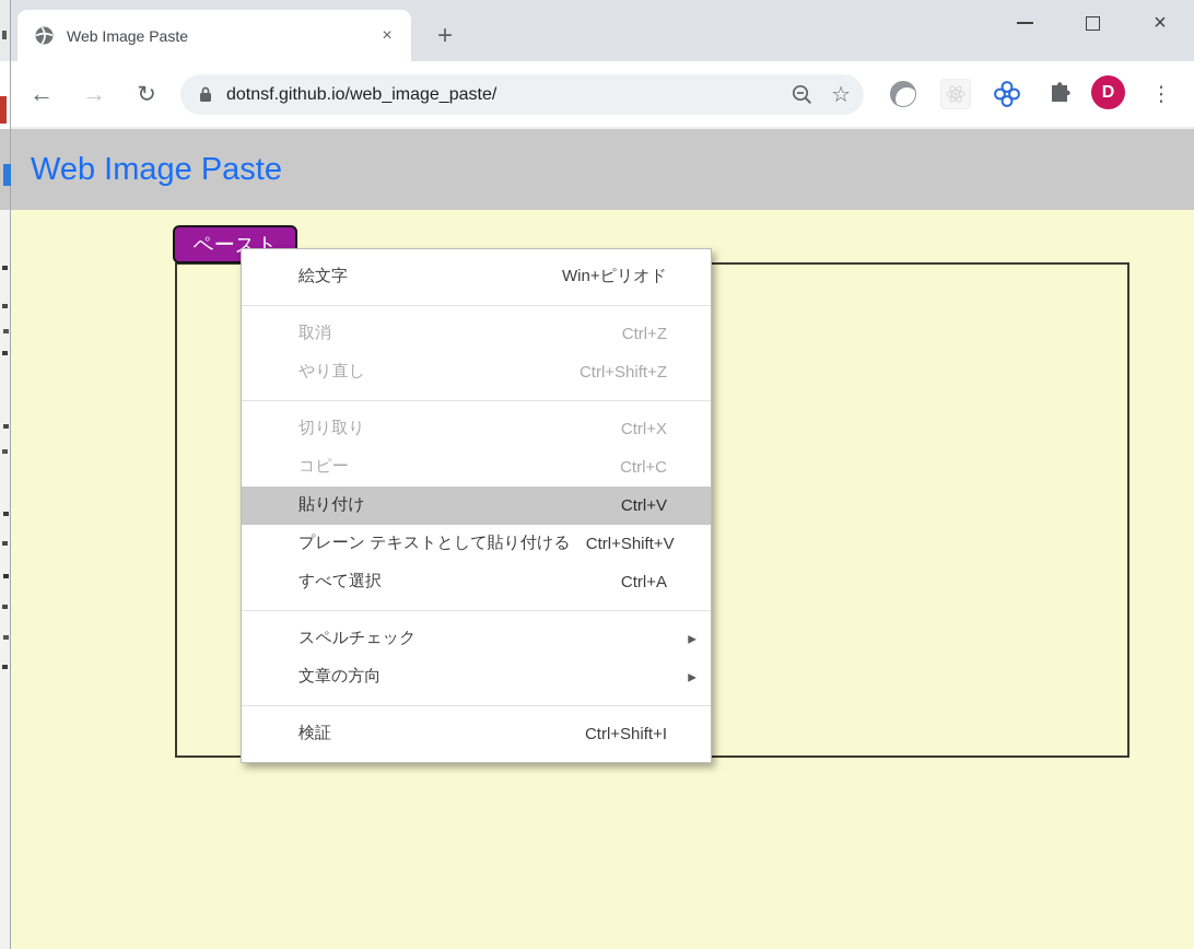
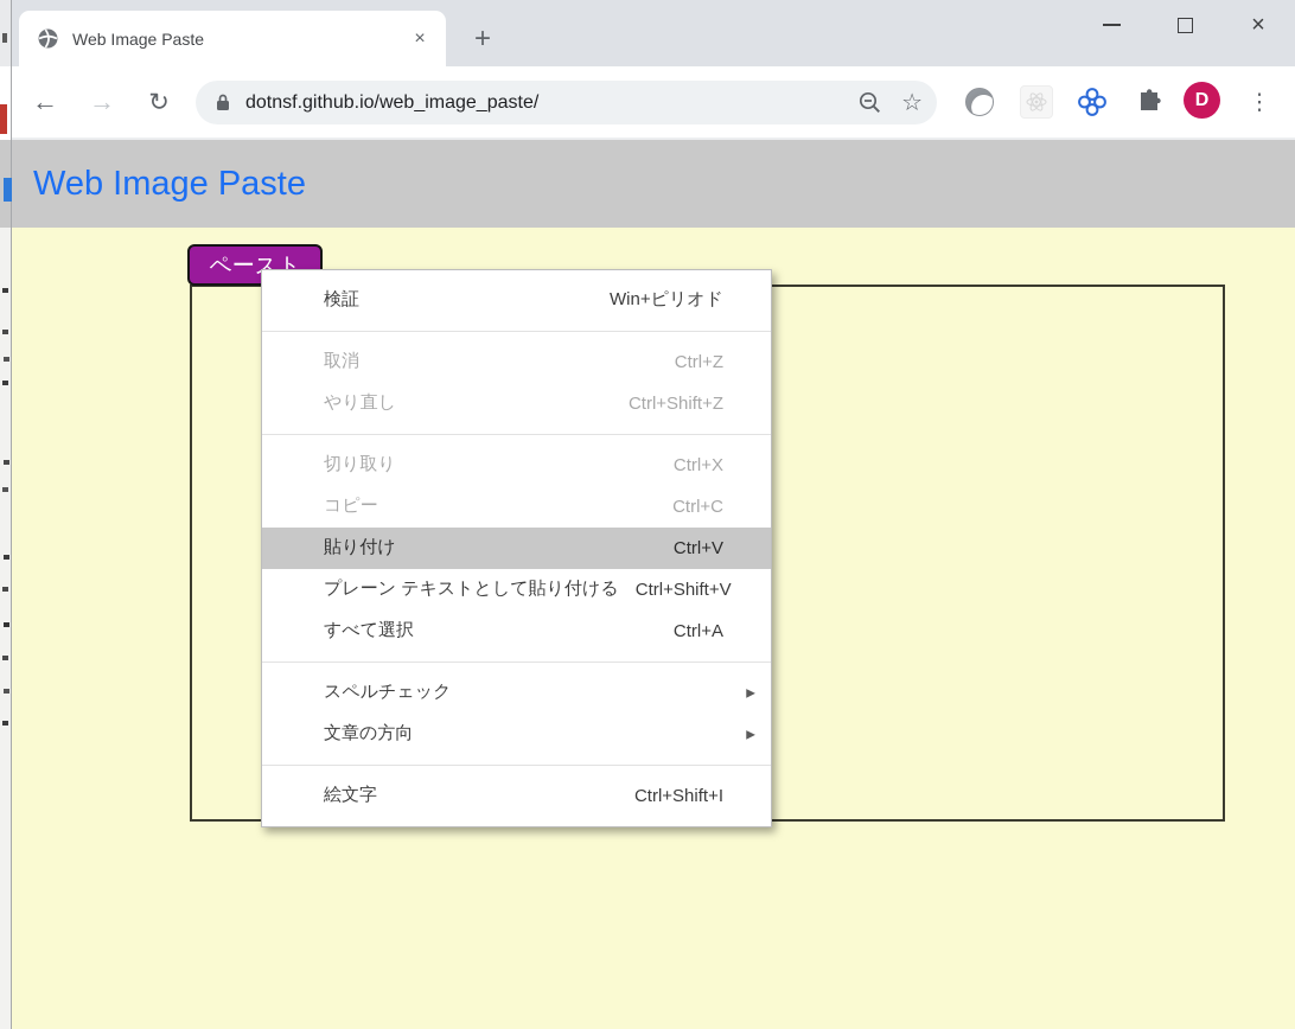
  Web Image Paste
  ×
  +
  ×
  ←
  →
  ↻
  dotnsf.github.io/web_image_paste/
  ☆
  D
  ⋮
  Web Image Paste
  ペースト
- 絵文字
+ 検証
  Win+ピリオド
  取消
  Ctrl+Z
  やり直し
  Ctrl+Shift+Z
  切り取り
  Ctrl+X
  コピー
  Ctrl+C
  貼り付け
  Ctrl+V
  プレーン テキストとして貼り付ける
  Ctrl+Shift+V
  すべて選択
  Ctrl+A
  スペルチェック
  ▶
  文章の方向
  ▶
- 検証
+ 絵文字
  Ctrl+Shift+I
